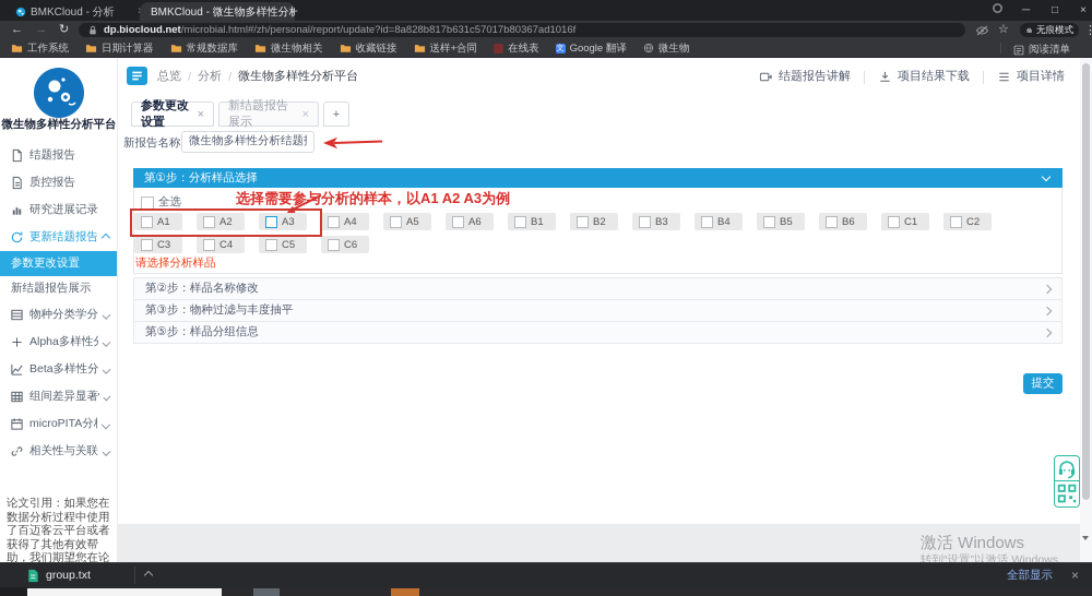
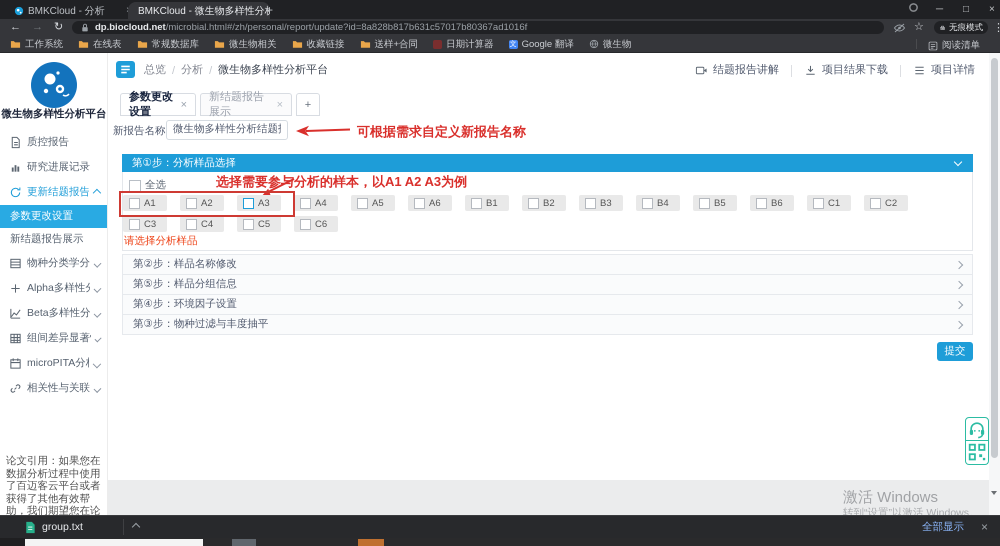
  BMKCloud - 分析
  BMKCloud - 微生物多样性分析
  +
  ─
  □
  ×
  ←
  →
  ↻
  dp.biocloud.net
  /microbial.html#/zh/personal/report/update?id=8a828b817b631c57017b80367ad1016f
  ☆
  无痕模式
  ⋮
  工作系统
- 日期计算器
+ 在线表
  常规数据库
  微生物相关
  收藏链接
  送样+合同
- 在线表
+ 日期计算器
  Google 翻译
  微生物
  阅读清单
  微生物多样性分析平台
- 结题报告
  质控报告
  研究进展记录
  更新结题报告
  参数更改设置
  新结题报告展示
  物种分类学分
  Alpha多样性
  Beta多样性分
  microPITA分
  相关性与关联
  论文引用：如果您在数据分析过程中使用了百迈客云平台或者获得了其他有效帮助，我们期望您在论
  总览
  /
  分析
  /
  微生物多样性分析平台
  结题报告讲解
  项目结果下载
  项目详情
  参数更改设置
  ×
  新结题报告展示
  ×
  +
  新报告名称
  微生物多样性分析结题
+ 可根据需求自定义新报告名称
  第①步：分析样品选择
  全选
  选择需要参分析的样本，以A1 A2 A3为例
  A1
  A2
  A3
  A4
  A5
  A6
  B1
  B2
  B3
  B4
  B5
  B6
  C1
  C2
  C3
  C4
  C5
  C6
  请选择分析样品
  第②步：样品名称修改
- 第③步：物种过滤与丰度抽平
+ 第⑤步：样品分组信息
+ 第④步：环境因子设置
- 第⑤步：样品分组信息
+ 第③步：物种过滤与丰度抽平
  提交
  激活 Windows
  转到“设置”以激活 Windows。
  group.txt
  全部显示
  ×
